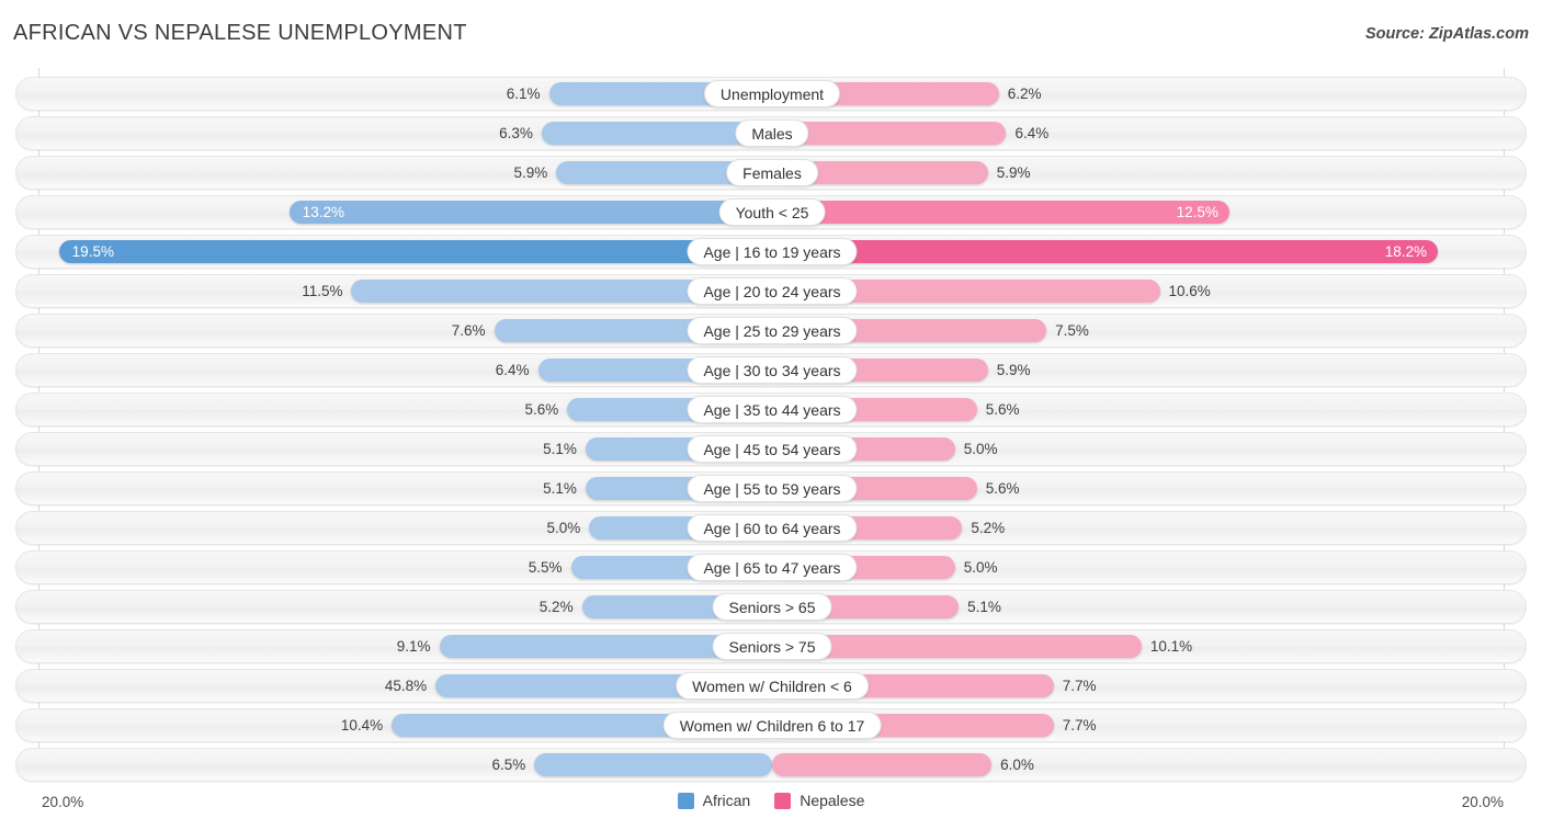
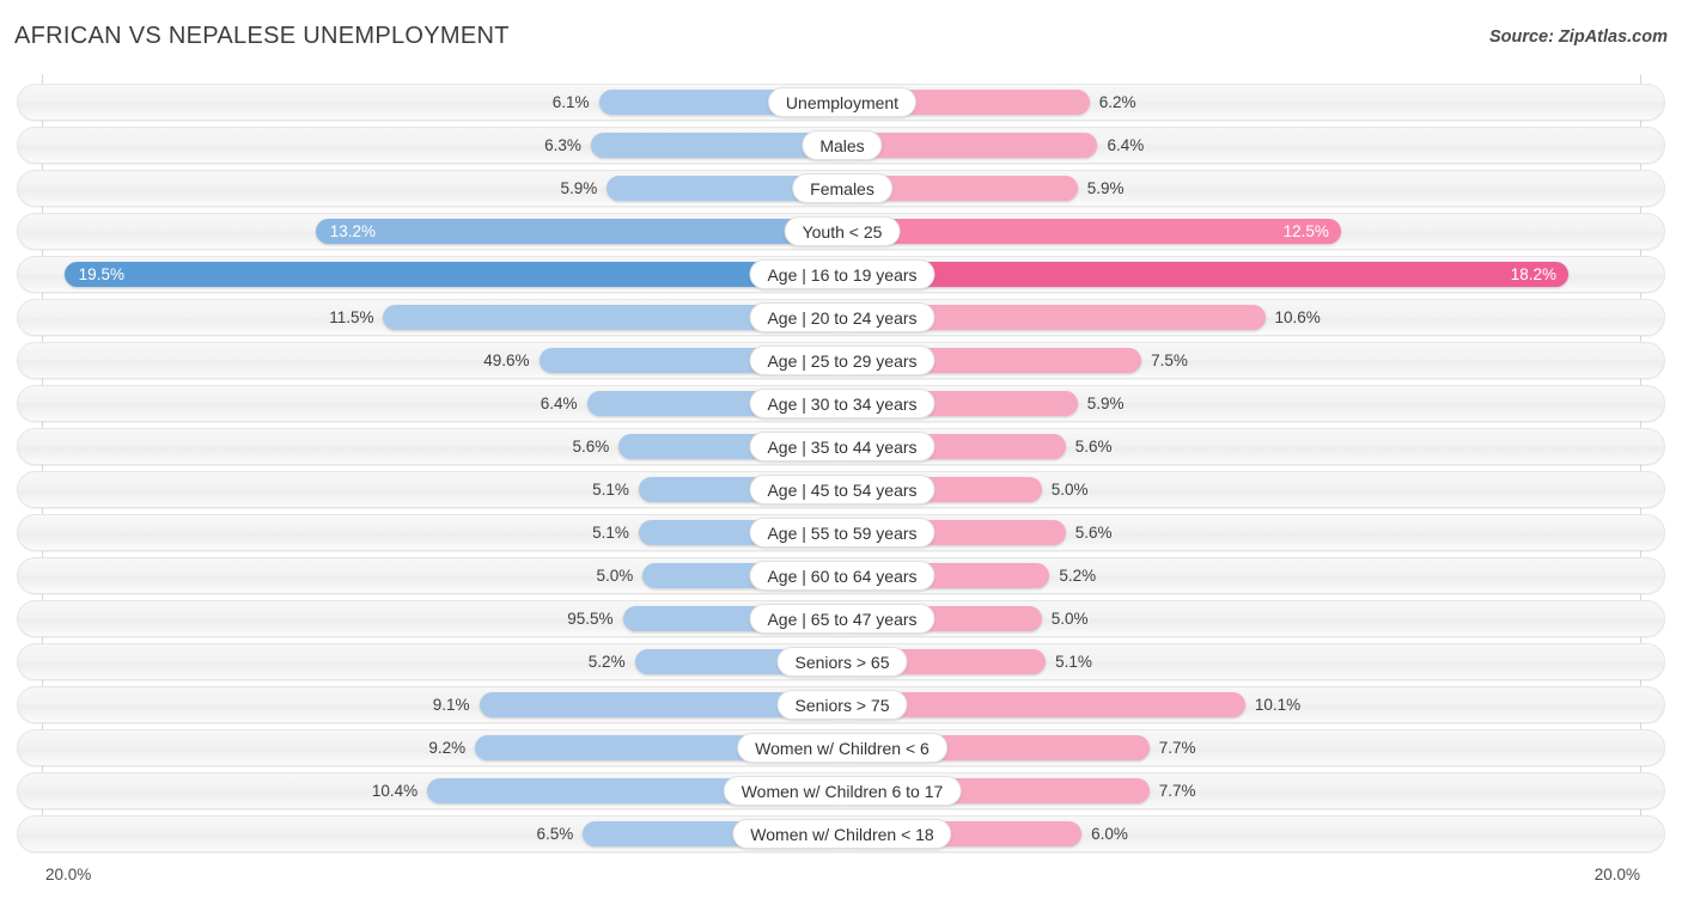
  AFRICAN VS NEPALESE UNEMPLOYMENT
  Source: ZipAtlas.com
  6.1%
  6.2%
  Unemployment
  6.3%
  6.4%
  Males
  5.9%
  5.9%
  Females
  13.2%
  12.5%
  Youth < 25
  19.5%
  18.2%
  Age | 16 to 19 years
  11.5%
  10.6%
  Age | 20 to 24 years
- 7.6%
+ 49.6%
  7.5%
  Age | 25 to 29 years
  6.4%
  5.9%
  Age | 30 to 34 years
  5.6%
  5.6%
  Age | 35 to 44 years
  5.1%
  5.0%
  Age | 45 to 54 years
  5.1%
  5.6%
  Age | 55 to 59 years
  5.0%
  5.2%
  Age | 60 to 64 years
- 5.5%
+ 95.5%
  5.0%
  Age | 65 to 47 years
  5.2%
  5.1%
  Seniors > 65
  9.1%
  10.1%
  Seniors > 75
- 45.8%
+ 9.2%
  7.7%
  Women w/ Children < 6
  10.4%
  7.7%
  Women w/ Children 6 to 17
  6.5%
  6.0%
+ Women w/ Children < 18
  20.0%
  20.0%
- African
- Nepalese
